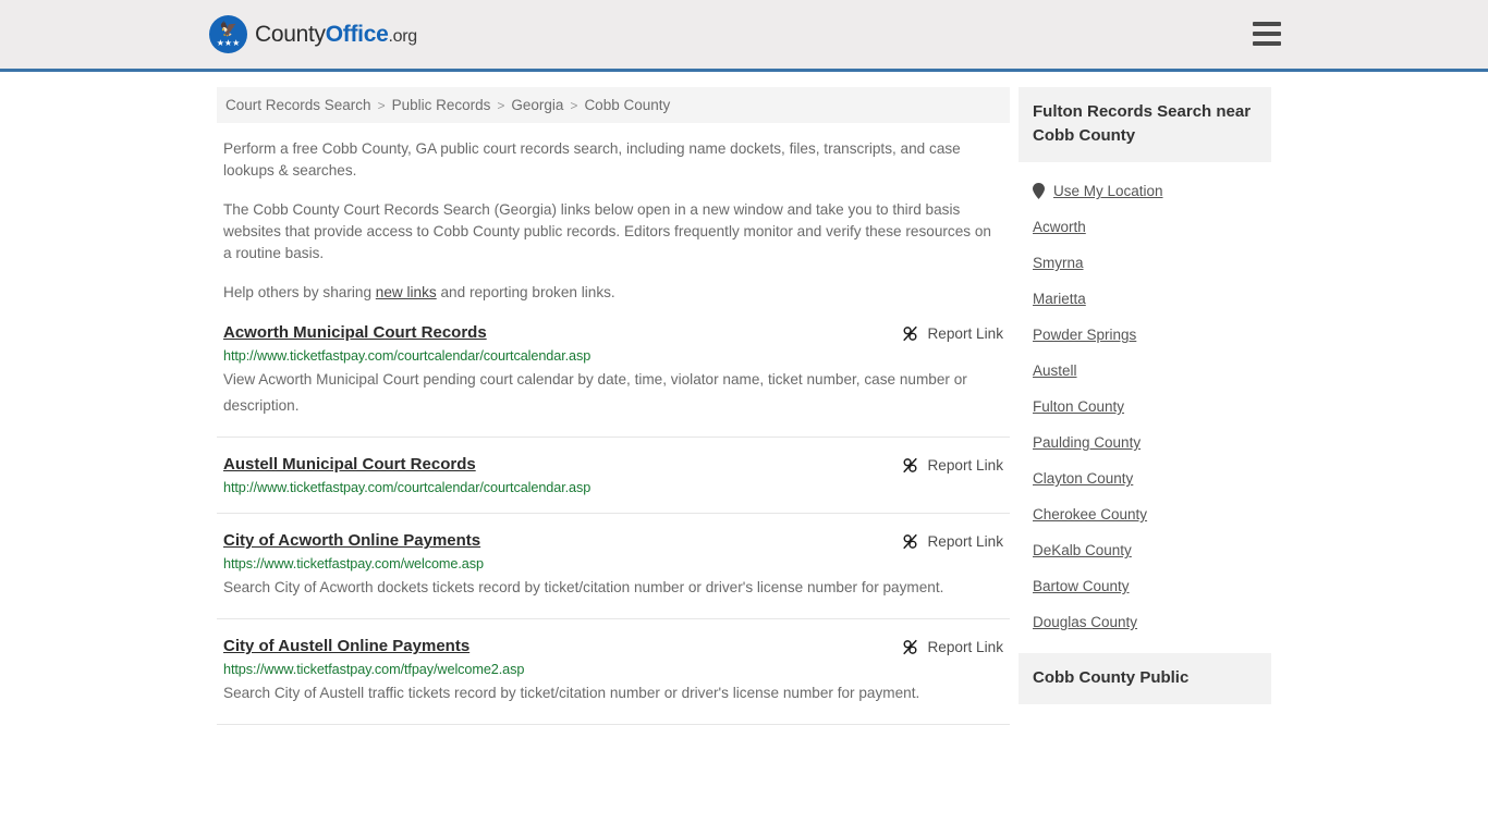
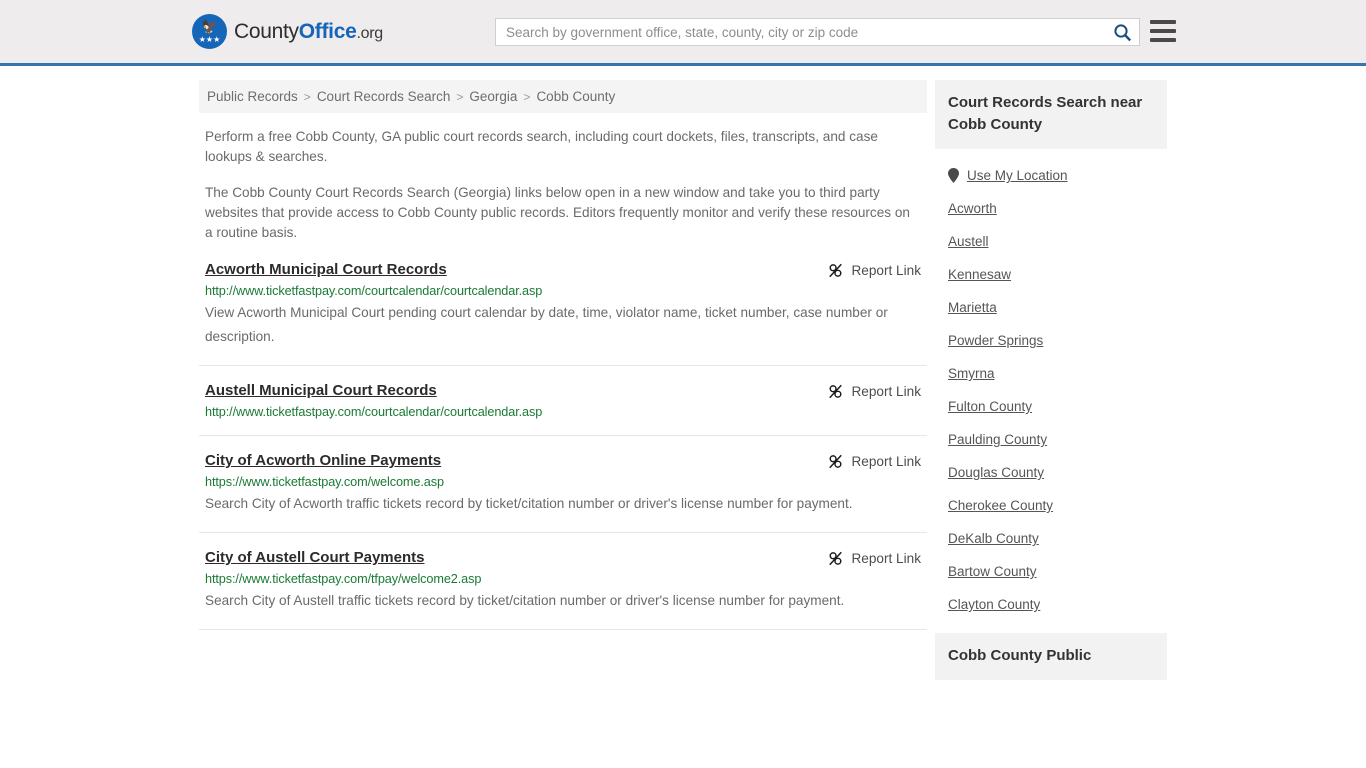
  🦅
  ★★★
  CountyOffice.org
+ Search by government office, state, county, city or zip code
- Court Records Search
+ Public Records
  >
- Public Records
+ Court Records Search
  >
  Georgia
  >
  Cobb County
- Perform a free Cobb County, GA public court records search, including name dockets, files, transcripts, and case lookups & searches.
+ Perform a free Cobb County, GA public court records search, including court dockets, files, transcripts, and case lookups & searches.
- The Cobb County Court Records Search (Georgia) links below open in a new window and take you to third basis websites that provide access to Cobb County public records. Editors frequently monitor and verify these resources on a routine basis.
+ The Cobb County Court Records Search (Georgia) links below open in a new window and take you to third party websites that provide access to Cobb County public records. Editors frequently monitor and verify these resources on a routine basis.
- Help others by sharing new links and reporting broken links.
  Acworth Municipal Court Records
  Report Link
  http://www.ticketfastpay.com/courtcalendar/courtcalendar.asp
  View Acworth Municipal Court pending court calendar by date, time, violator name, ticket number, case number or description.
  Austell Municipal Court Records
  Report Link
  http://www.ticketfastpay.com/courtcalendar/courtcalendar.asp
  City of Acworth Online Payments
  Report Link
  https://www.ticketfastpay.com/welcome.asp
- Search City of Acworth dockets tickets record by ticket/citation number or driver's license number for payment.
+ Search City of Acworth traffic tickets record by ticket/citation number or driver's license number for payment.
- City of Austell Online Payments
+ City of Austell Court Payments
  Report Link
  https://www.ticketfastpay.com/tfpay/welcome2.asp
  Search City of Austell traffic tickets record by ticket/citation number or driver's license number for payment.
- Fulton Records Search near Cobb County
+ Court Records Search near Cobb County
  Use My Location
  Acworth
- Smyrna
+ Austell
+ Kennesaw
  Marietta
  Powder Springs
- Austell
+ Smyrna
  Fulton County
  Paulding County
- Clayton County
+ Douglas County
  Cherokee County
  DeKalb County
  Bartow County
- Douglas County
+ Clayton County
  Cobb County Public
